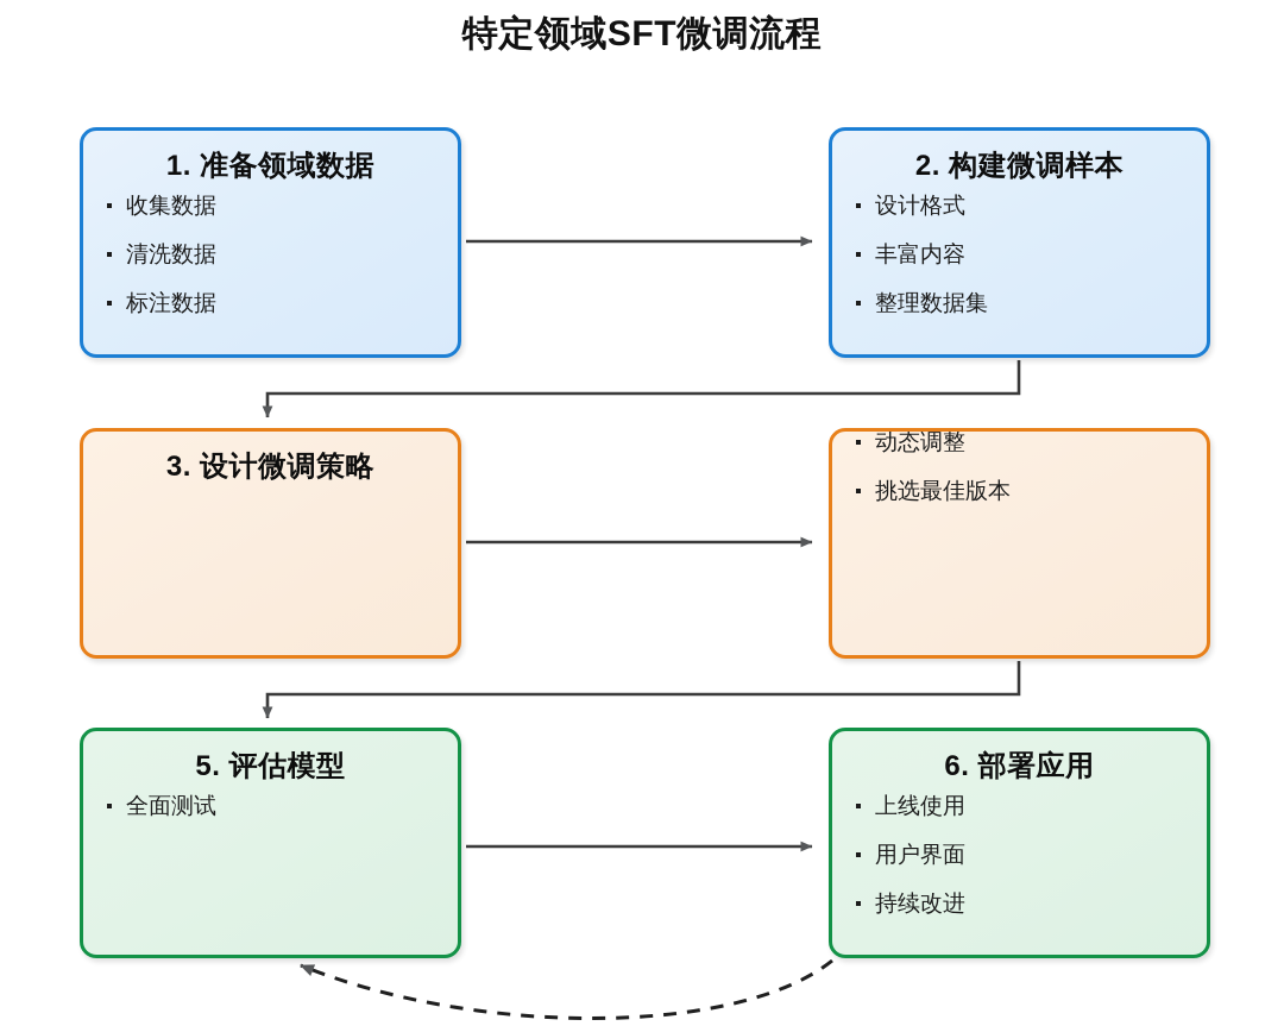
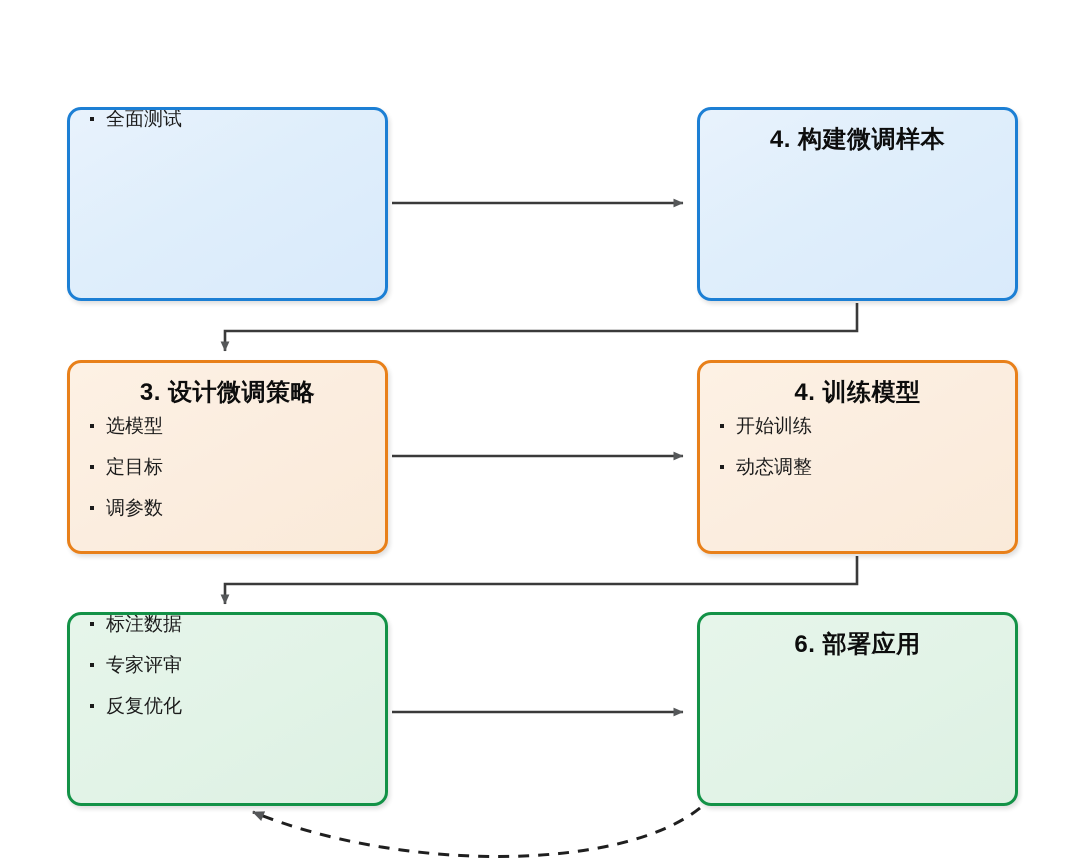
- 特定领域SFT微调流程
- 1. 准备领域数据
- 收集数据
- 清洗数据
- 标注数据
+ 全面测试
- 2. 构建微调样本
+ 4. 构建微调样本
- 设计格式
- 丰富内容
- 整理数据集
  3. 设计微调策略
+ 选模型
+ 定目标
+ 调参数
+ 4. 训练模型
+ 开始训练
  动态调整
- 挑选最佳版本
- 5. 评估模型
- 全面测试
+ 标注数据
+ 专家评审
+ 反复优化
  6. 部署应用
- 上线使用
- 用户界面
- 持续改进
